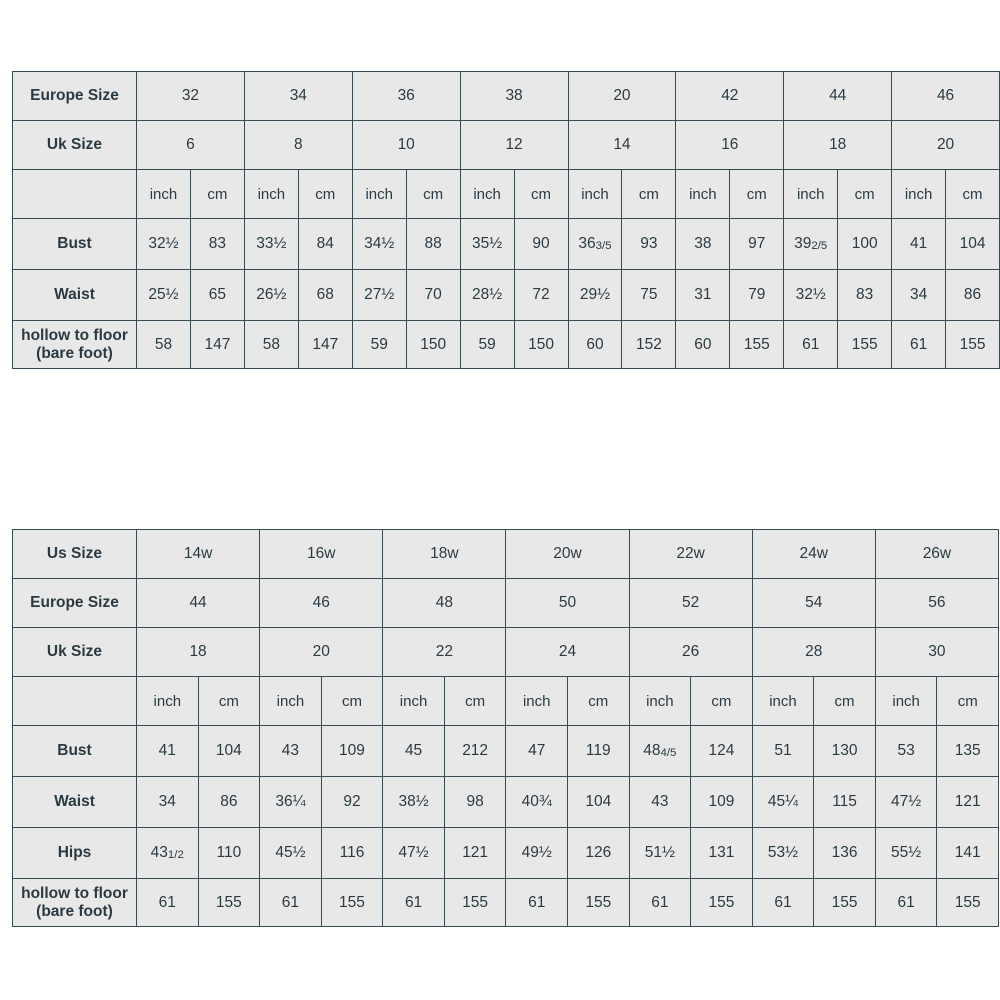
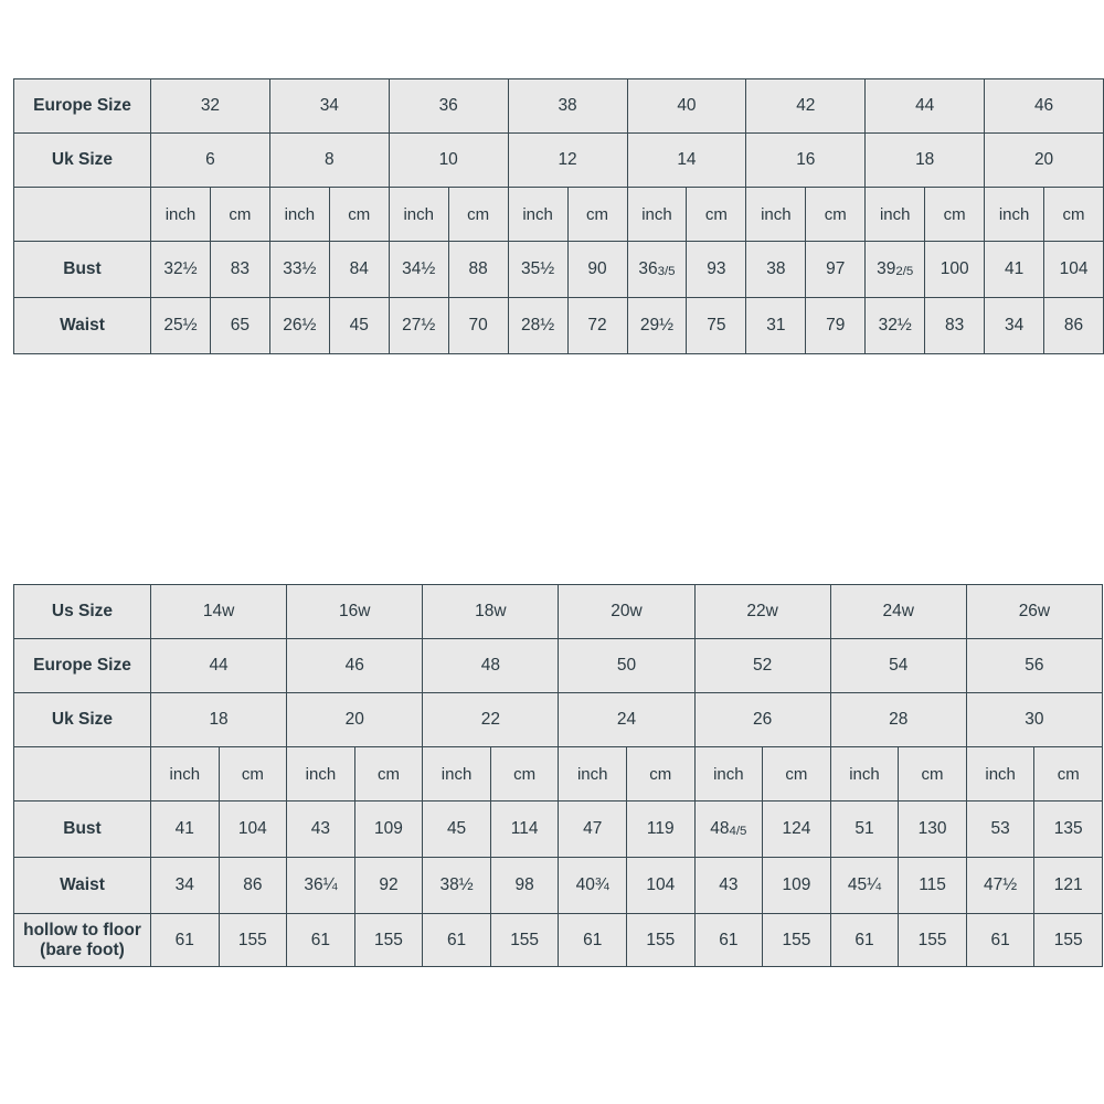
- Europe Size	32	34	36	38	20	42	44	46
+ Europe Size	32	34	36	38	40	42	44	46
  Uk Size	6	8	10	12	14	16	18	20
  	inch	cm	inch	cm	inch	cm	inch	cm	inch	cm	inch	cm	inch	cm	inch	cm
  Bust	32½	83	33½	84	34½	88	35½	90	363/5	93	38	97	392/5	100	41	104
- Waist	25½	65	26½	68	27½	70	28½	72	29½	75	31	79	32½	83	34	86
+ Waist	25½	65	26½	45	27½	70	28½	72	29½	75	31	79	32½	83	34	86
- hollow to floor(bare foot)	58	147	58	147	59	150	59	150	60	152	60	155	61	155	61	155
  Us Size	14w	16w	18w	20w	22w	24w	26w
  Europe Size	44	46	48	50	52	54	56
  Uk Size	18	20	22	24	26	28	30
  	inch	cm	inch	cm	inch	cm	inch	cm	inch	cm	inch	cm	inch	cm
- Bust	41	104	43	109	45	212	47	119	484/5	124	51	130	53	135
+ Bust	41	104	43	109	45	114	47	119	484/5	124	51	130	53	135
  Waist	34	86	36¼	92	38½	98	40¾	104	43	109	45¼	115	47½	121
- Hips	431/2	110	45½	116	47½	121	49½	126	51½	131	53½	136	55½	141
  hollow to floor(bare foot)	61	155	61	155	61	155	61	155	61	155	61	155	61	155
